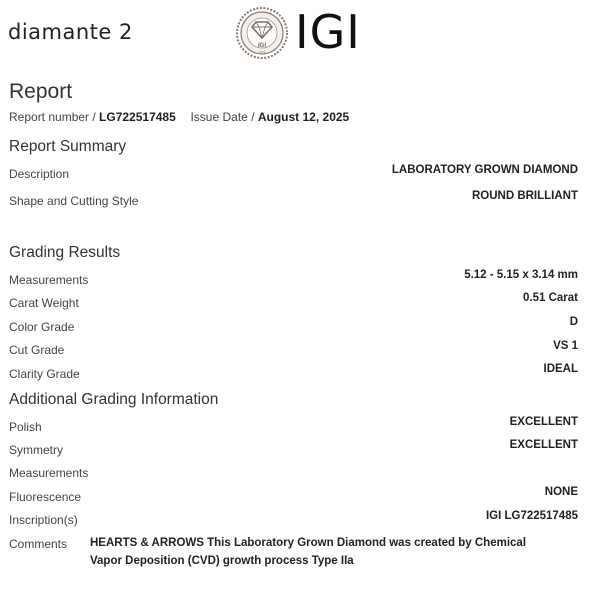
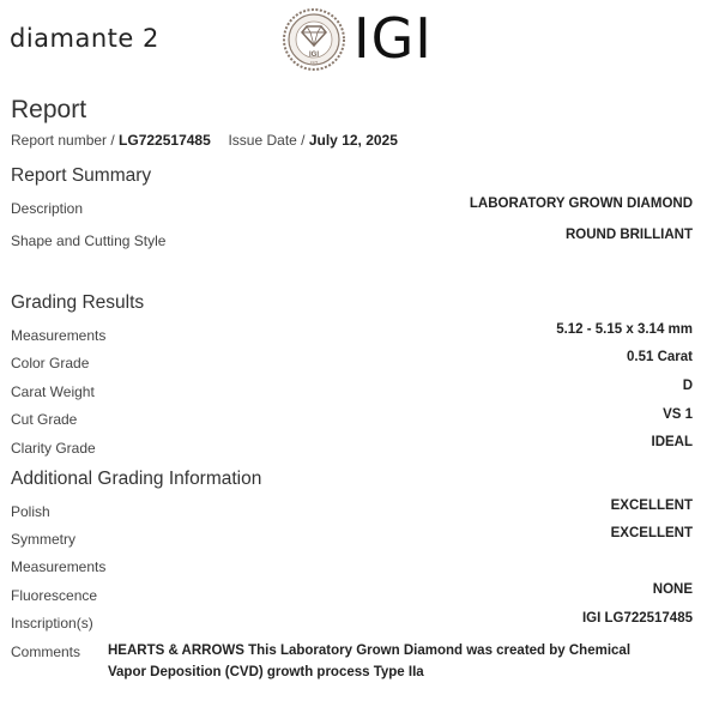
  diamante 2
  IGI
  Report
- Report number / LG722517485 Issue Date / August 12, 2025
+ Report number / LG722517485 Issue Date / July 12, 2025
  Report Summary
  Description
  LABORATORY GROWN DIAMOND
  Shape and Cutting Style
  ROUND BRILLIANT
  Grading Results
  Measurements
  5.12 - 5.15 x 3.14 mm
- Carat Weight
+ Color Grade
  0.51 Carat
- Color Grade
+ Carat Weight
  D
  Cut Grade
  VS 1
  Clarity Grade
  IDEAL
  Additional Grading Information
  Polish
  EXCELLENT
  Symmetry
  EXCELLENT
  Measurements
  Fluorescence
  NONE
  Inscription(s)
  IGI LG722517485
  Comments
  HEARTS & ARROWS This Laboratory Grown Diamond was created by Chemical Vapor Deposition (CVD) growth process Type IIa
